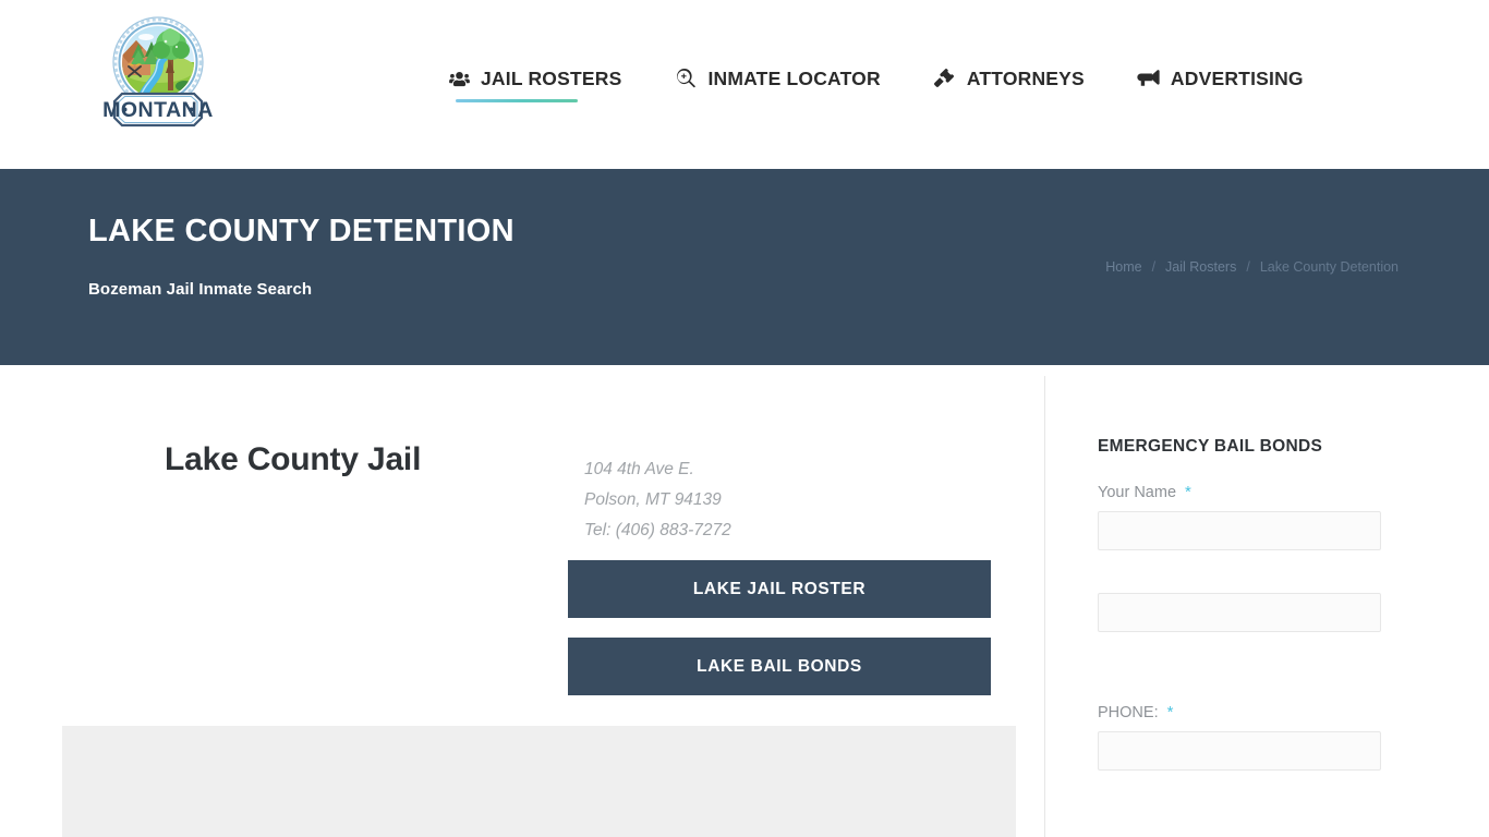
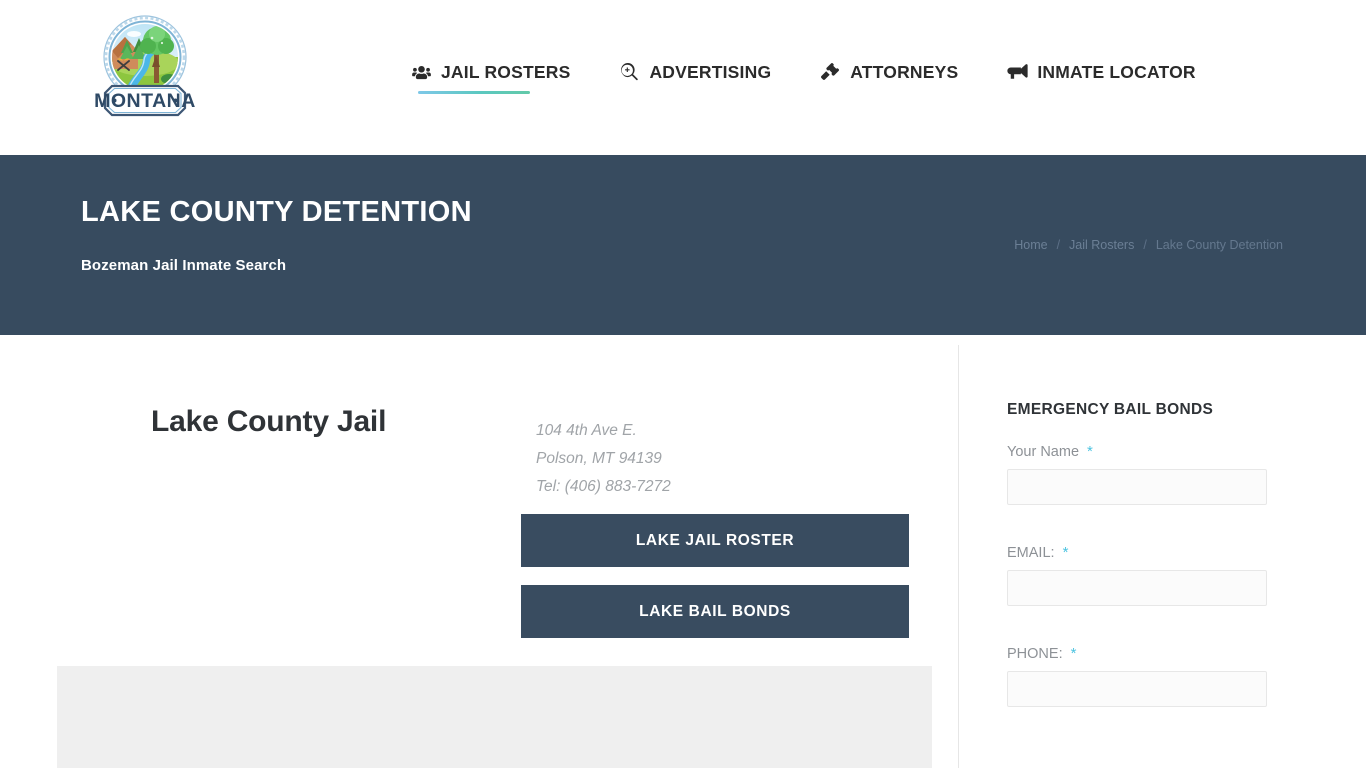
  MONTANA
  JAIL ROSTERS
- INMATE LOCATOR
+ ADVERTISING
  ATTORNEYS
- ADVERTISING
+ INMATE LOCATOR
  LAKE COUNTY DETENTION
  Bozeman Jail Inmate Search
  Home
  /
  Jail Rosters
  /
  Lake County Detention
  Lake County Jail
  104 4th Ave E.
  Polson, MT 94139
  Tel: (406) 883-7272
  LAKE JAIL ROSTER
  LAKE BAIL BONDS
  EMERGENCY BAIL BONDS
  Your Name *
+ EMAIL: *
  PHONE: *
